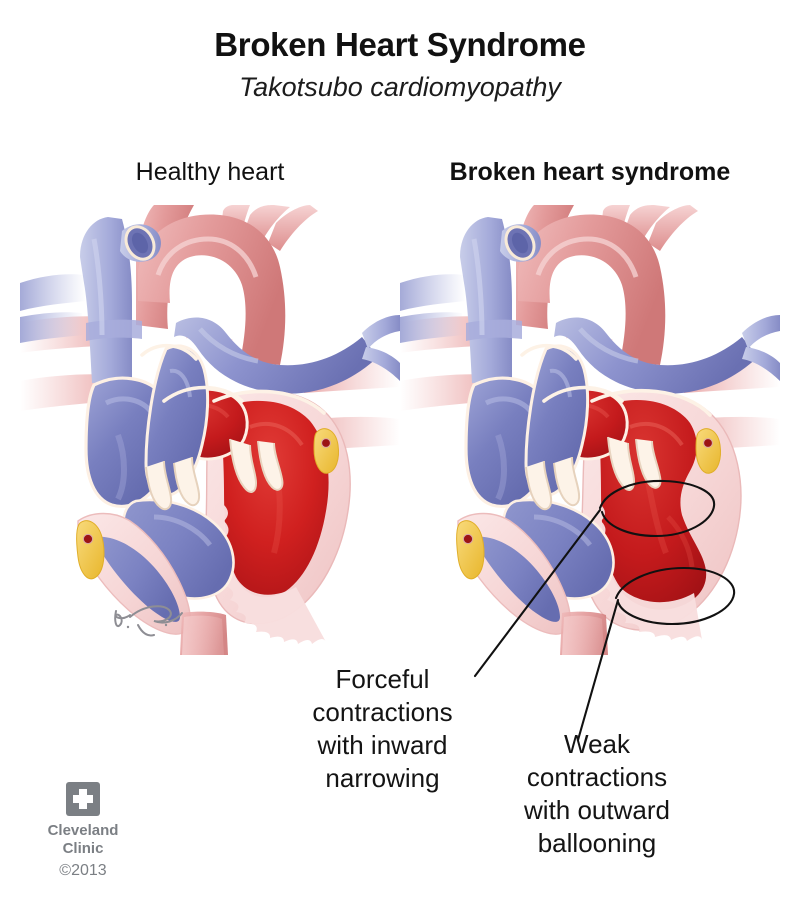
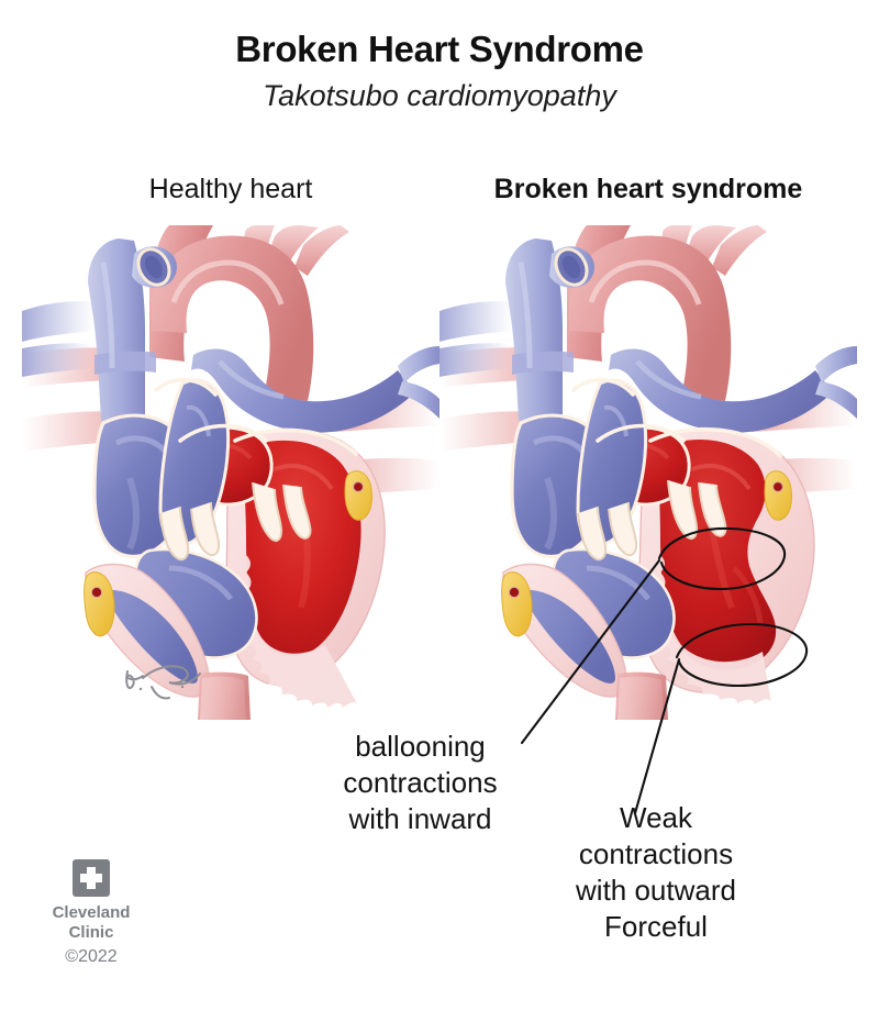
  Broken Heart Syndrome
  Takotsubo cardiomyopathy
  Healthy heart
  Broken heart syndrome
- Forceful
+ ballooning
  contractions
  with inward
- narrowing
  Weak
  contractions
  with outward
- ballooning
+ Forceful
  Cleveland
  Clinic
- ©2013
+ ©2022
